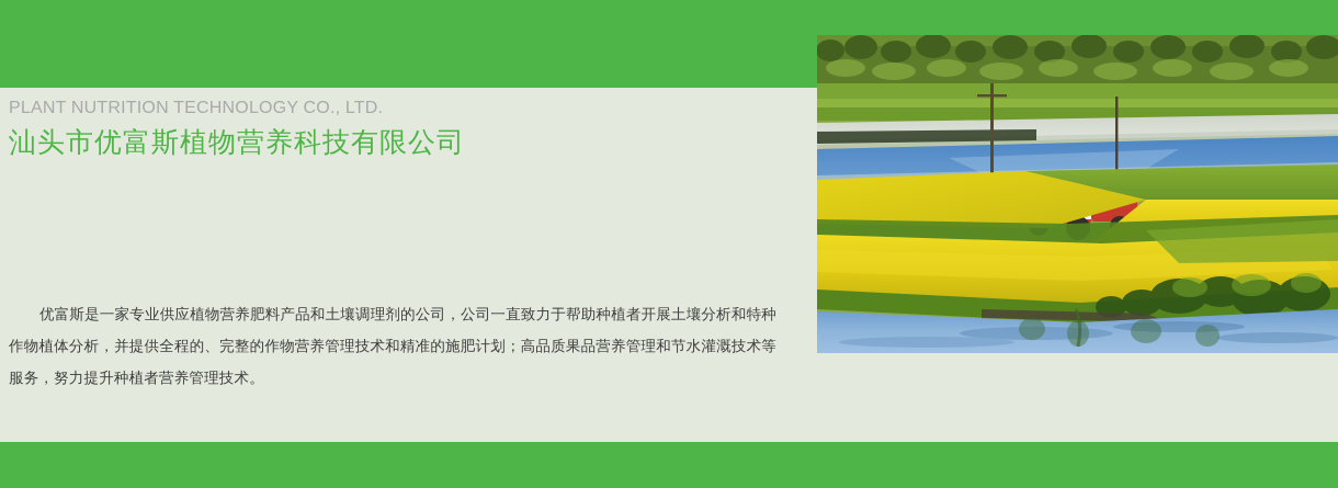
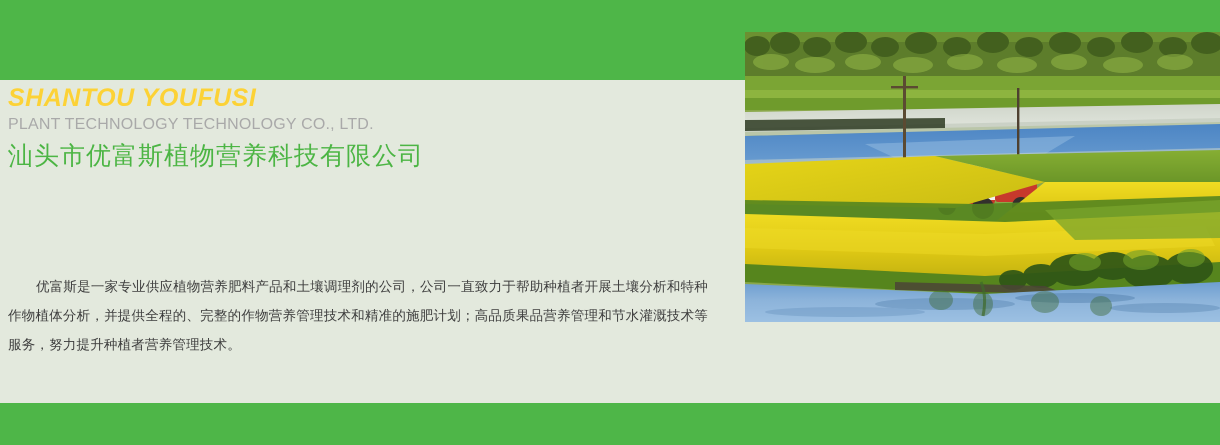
+ SHANTOU YOUFUSI
- PLANT NUTRITION TECHNOLOGY CO., LTD.
+ PLANT TECHNOLOGY TECHNOLOGY CO., LTD.
  汕头市优富斯植物营养科技有限公司
  优富斯是一家专业供应植物营养肥料产品和土壤调理剂的公司，公司一直致力于帮助种植者开展土壤分析和特种作物植体分析，并提供全程的、完整的作物营养管理技术和精准的施肥计划；高品质果品营养管理和节水灌溉技术等服务，努力提升种植者营养管理技术。
